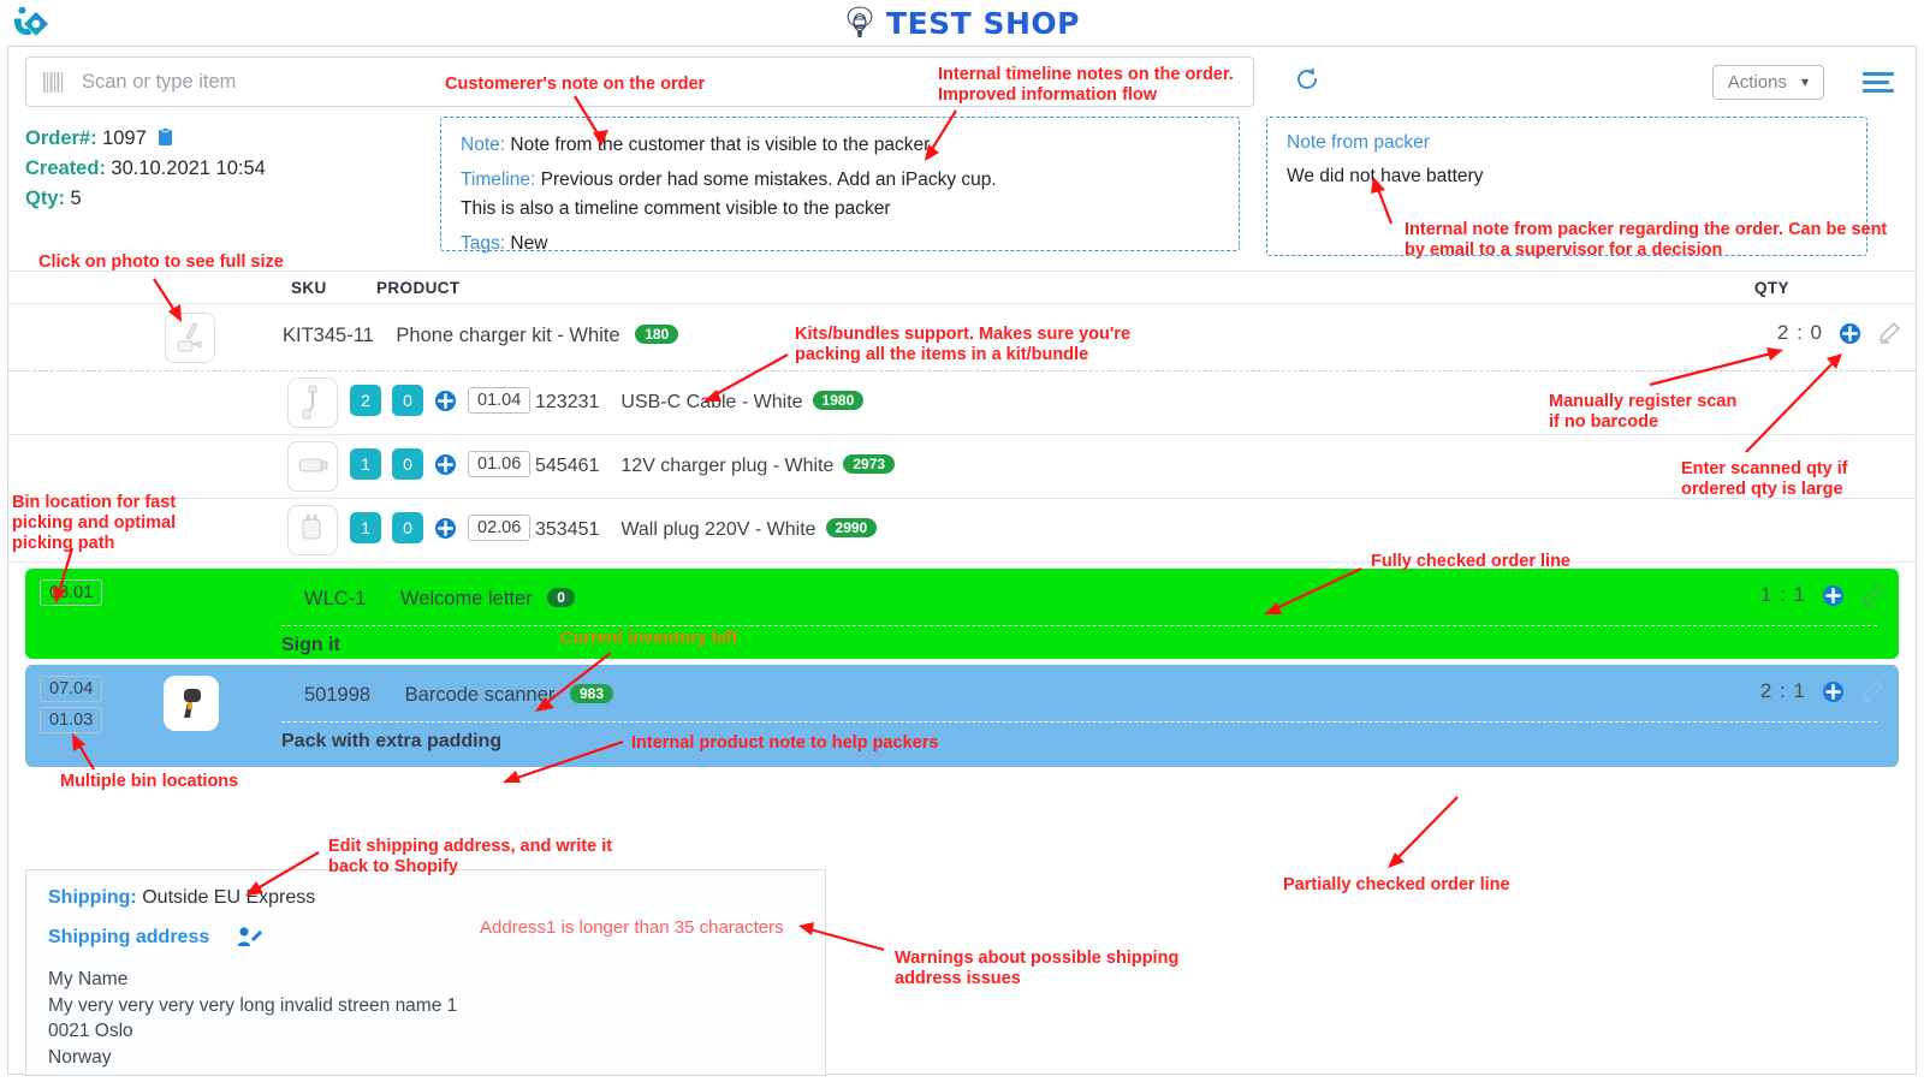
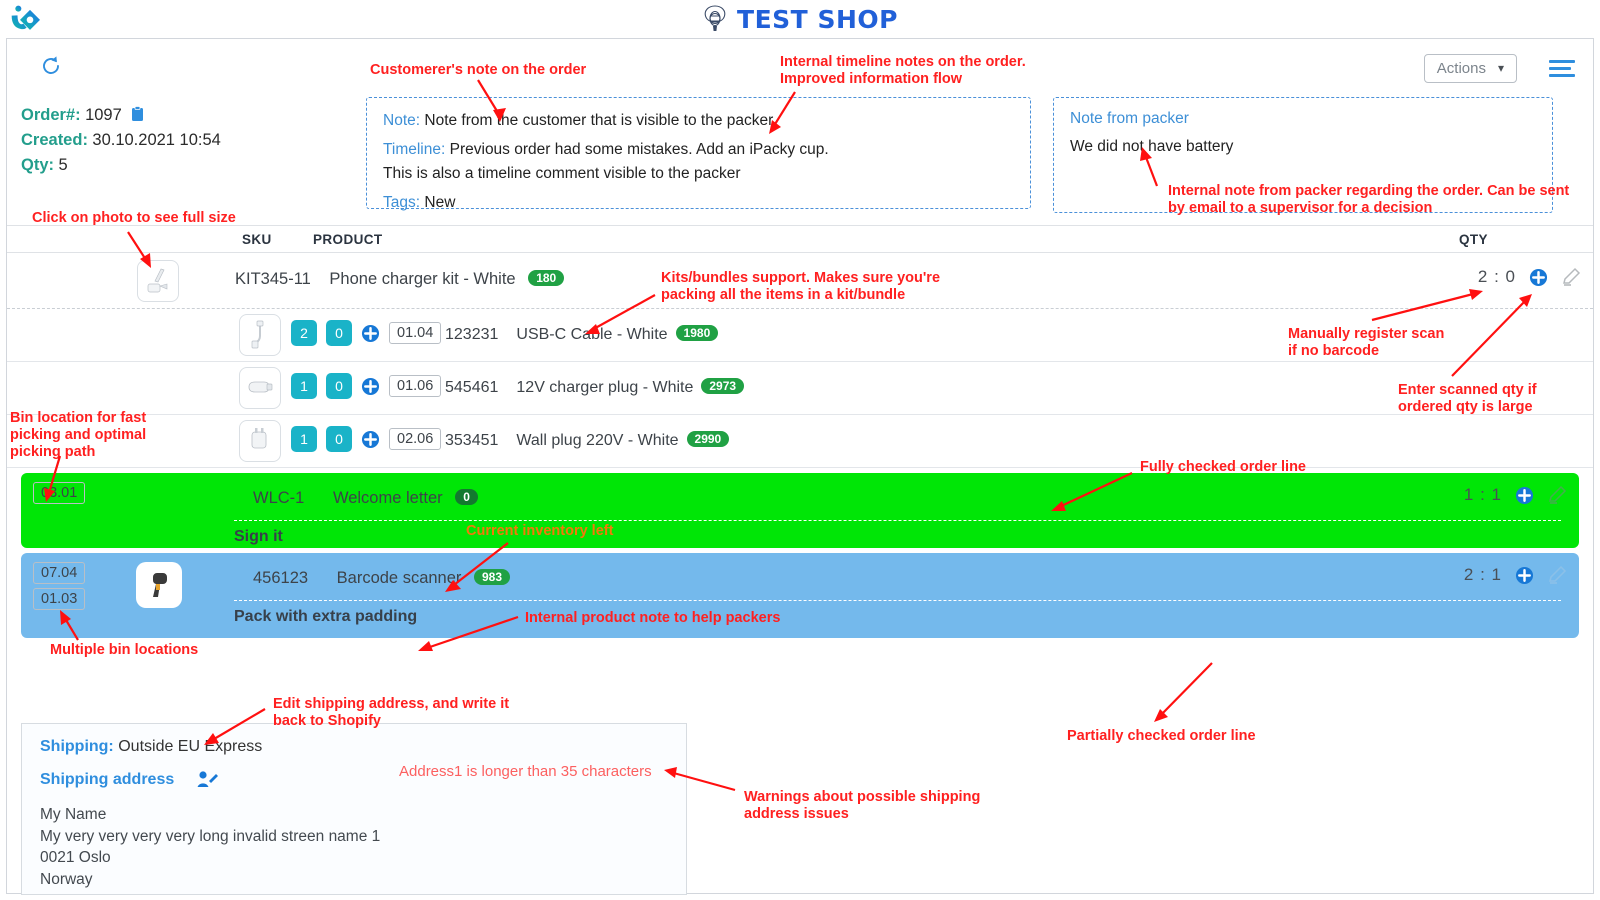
  TEST SHOP
- Scan or type item
  Actions
  ▾
  Order#: 1097
  Created: 30.10.2021 10:54
  Qty: 5
  Note: Note from the customer that is visible to the packer
  Timeline: Previous order had some mistakes. Add an iPacky cup.
  This is also a timeline comment visible to the packer
  Tags: New
  Note from packer
  We did not have battery
  SKU
  PRODUCT
  QTY
  KIT345-11 Phone charger kit - White 180
  2 : 0
  2
  0
  01.04
  123231 USB-C Cable - White 1980
  1
  0
  01.06
  545461 12V charger plug - White 2973
  1
  0
  02.06
  353451 Wall plug 220V - White 2990
  WLC-1 Welcome letter 0
  Sign it
  1 : 1
  07.04
  01.03
- 501998 Barcode scanner 983
+ 456123 Barcode scanner 983
  Pack with extra padding
  2 : 1
  Shipping: Outside EU Express
  Shipping address
  My Name
  My very very very very long invalid streen name 1
  0021 Oslo
  Norway
  Customerer's note on the order
  Internal timeline notes on the order.
  Improved information flow
  Internal note from packer regarding the order. Can be sent
  by email to a supervisor for a decision
  Click on photo to see full size
  Kits/bundles support. Makes sure you're
  packing all the items in a kit/bundle
  Manually register scan
  if no barcode
  Enter scanned qty if
  ordered qty is large
  Bin location for fast
  picking and optimal
  picking path
  Fully checked order line
  Current inventory left
  Multiple bin locations
  Internal product note to help packers
  Partially checked order line
  Edit shipping address, and write it
  back to Shopify
  Address1 is longer than 35 characters
  Warnings about possible shipping
  address issues
